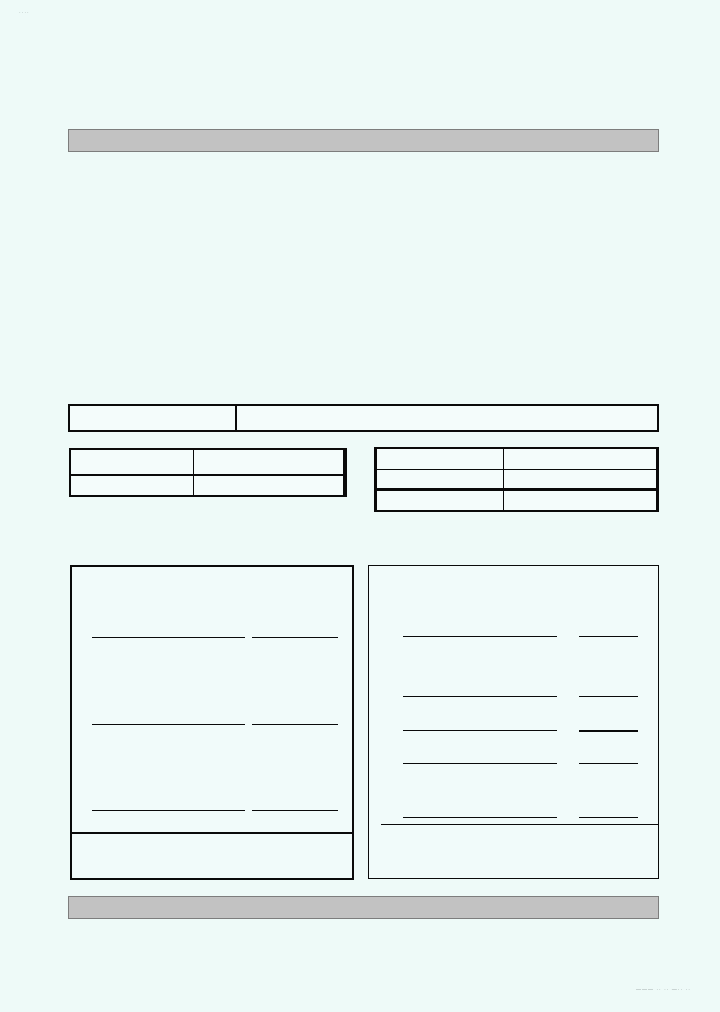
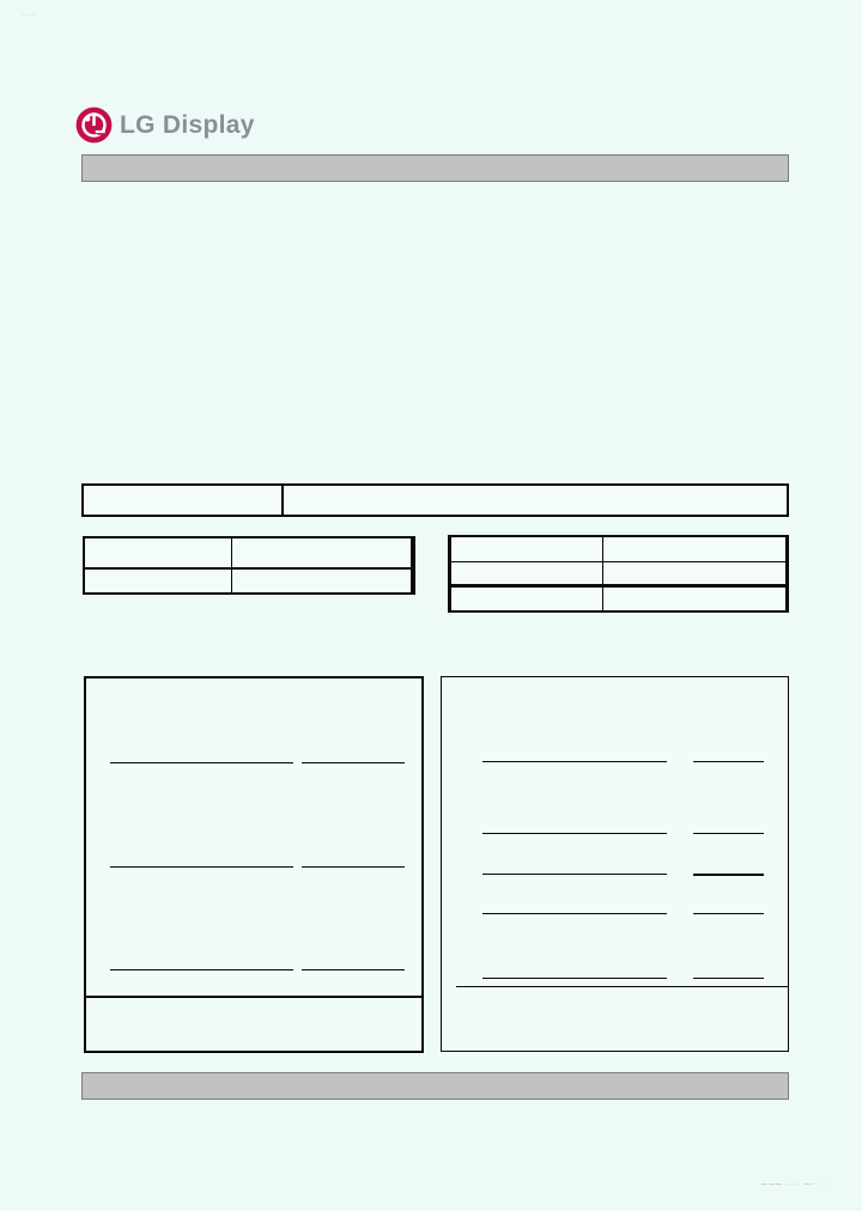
+ LG Display
